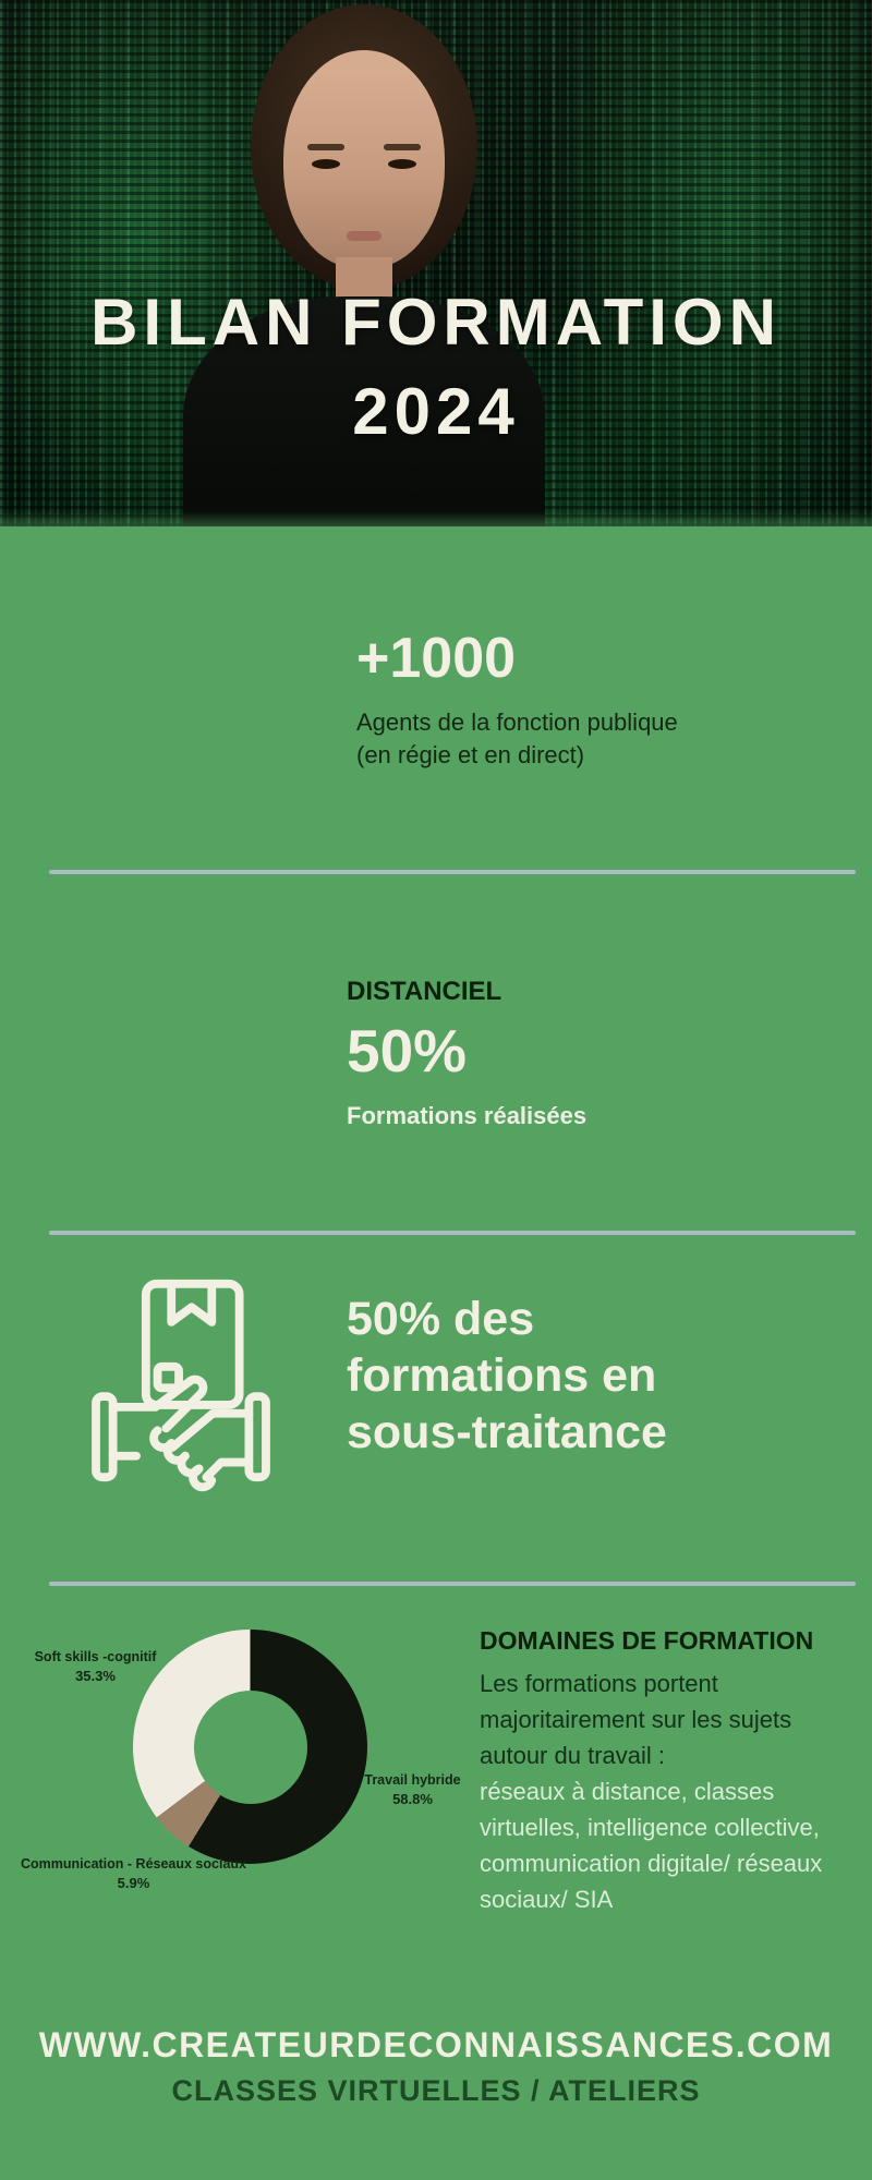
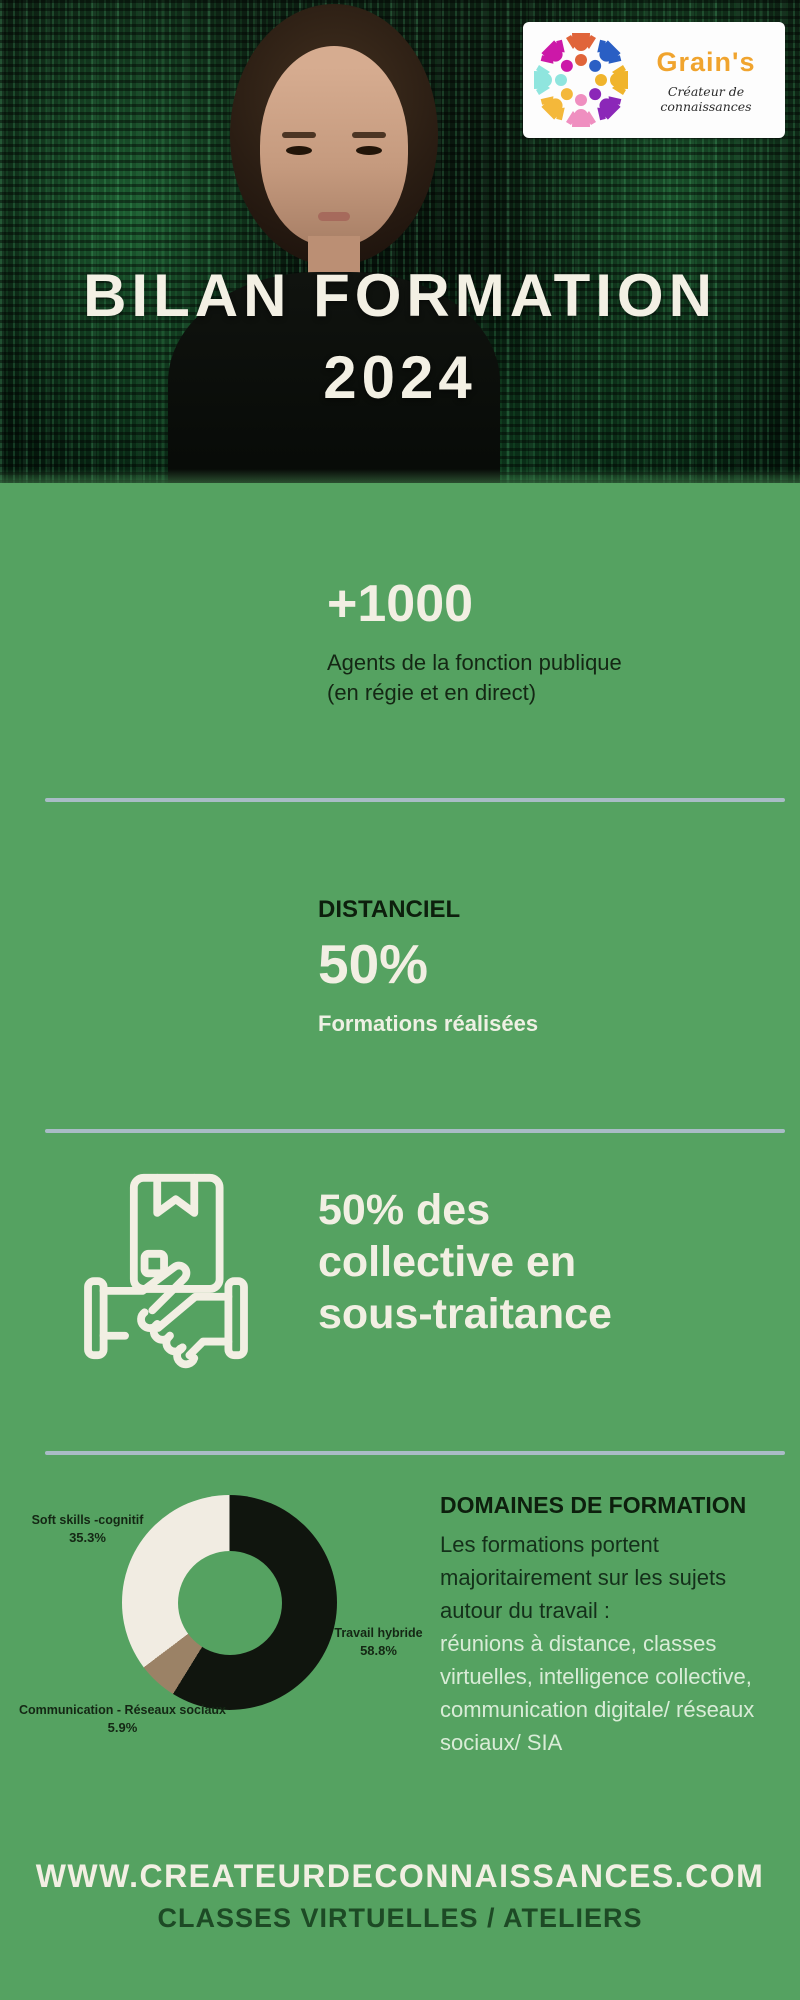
  BILAN FORMATION
  2024
+ Grain's
+ Créateur de connaissances
  +1000
  Agents de la fonction publique (en régie et en direct)
  DISTANCIEL
  50%
  Formations réalisées
- 50% des formations en sous-traitance
+ 50% des collective en sous-traitance
  Soft skills -cognitif
  35.3%
  Travail hybride
  58.8%
  Communication - Réseaux sociaux
  5.9%
  DOMAINES DE FORMATION
  Les formations portent majoritairement sur les sujets autour du travail :
- réseaux à distance, classes virtuelles, intelligence collective, communication digitale/ réseaux sociaux/ SIA
+ réunions à distance, classes virtuelles, intelligence collective, communication digitale/ réseaux sociaux/ SIA
  WWW.CREATEURDECONNAISSANCES.COM
  CLASSES VIRTUELLES / ATELIERS
